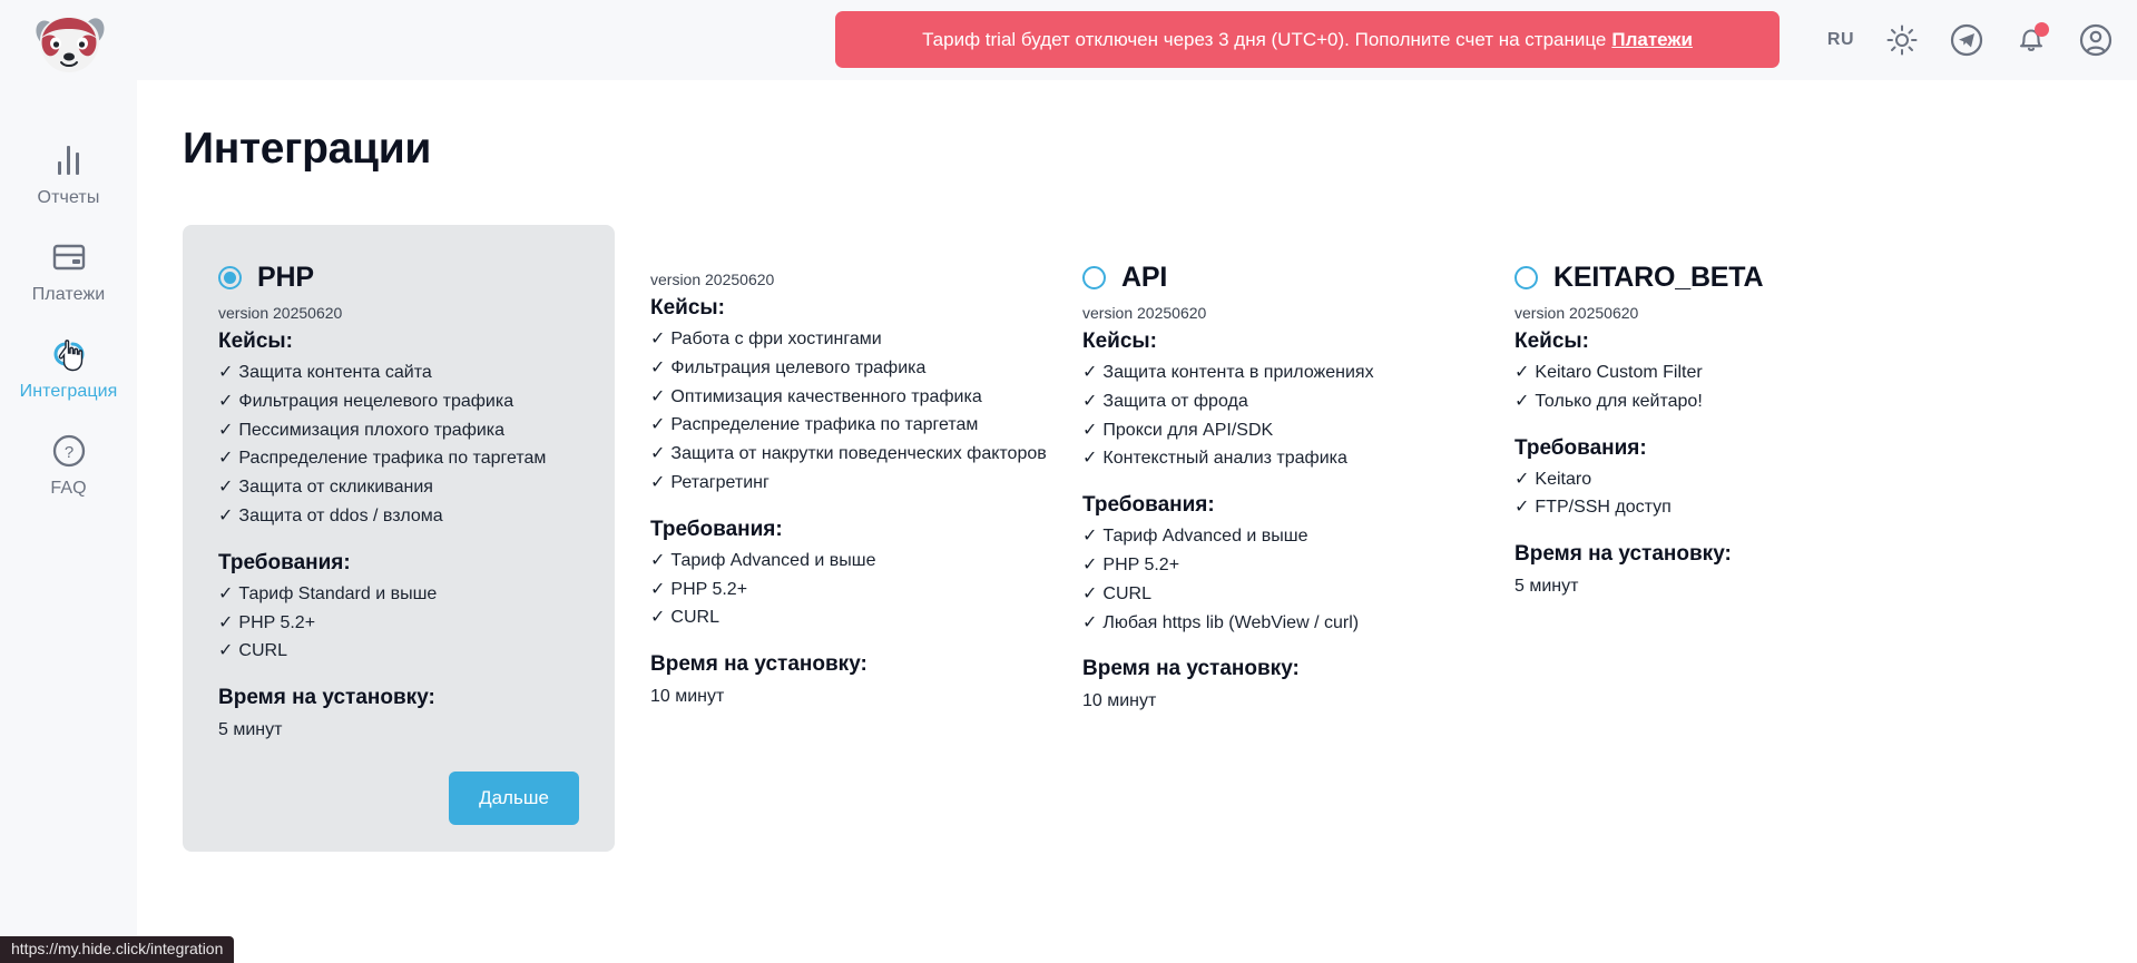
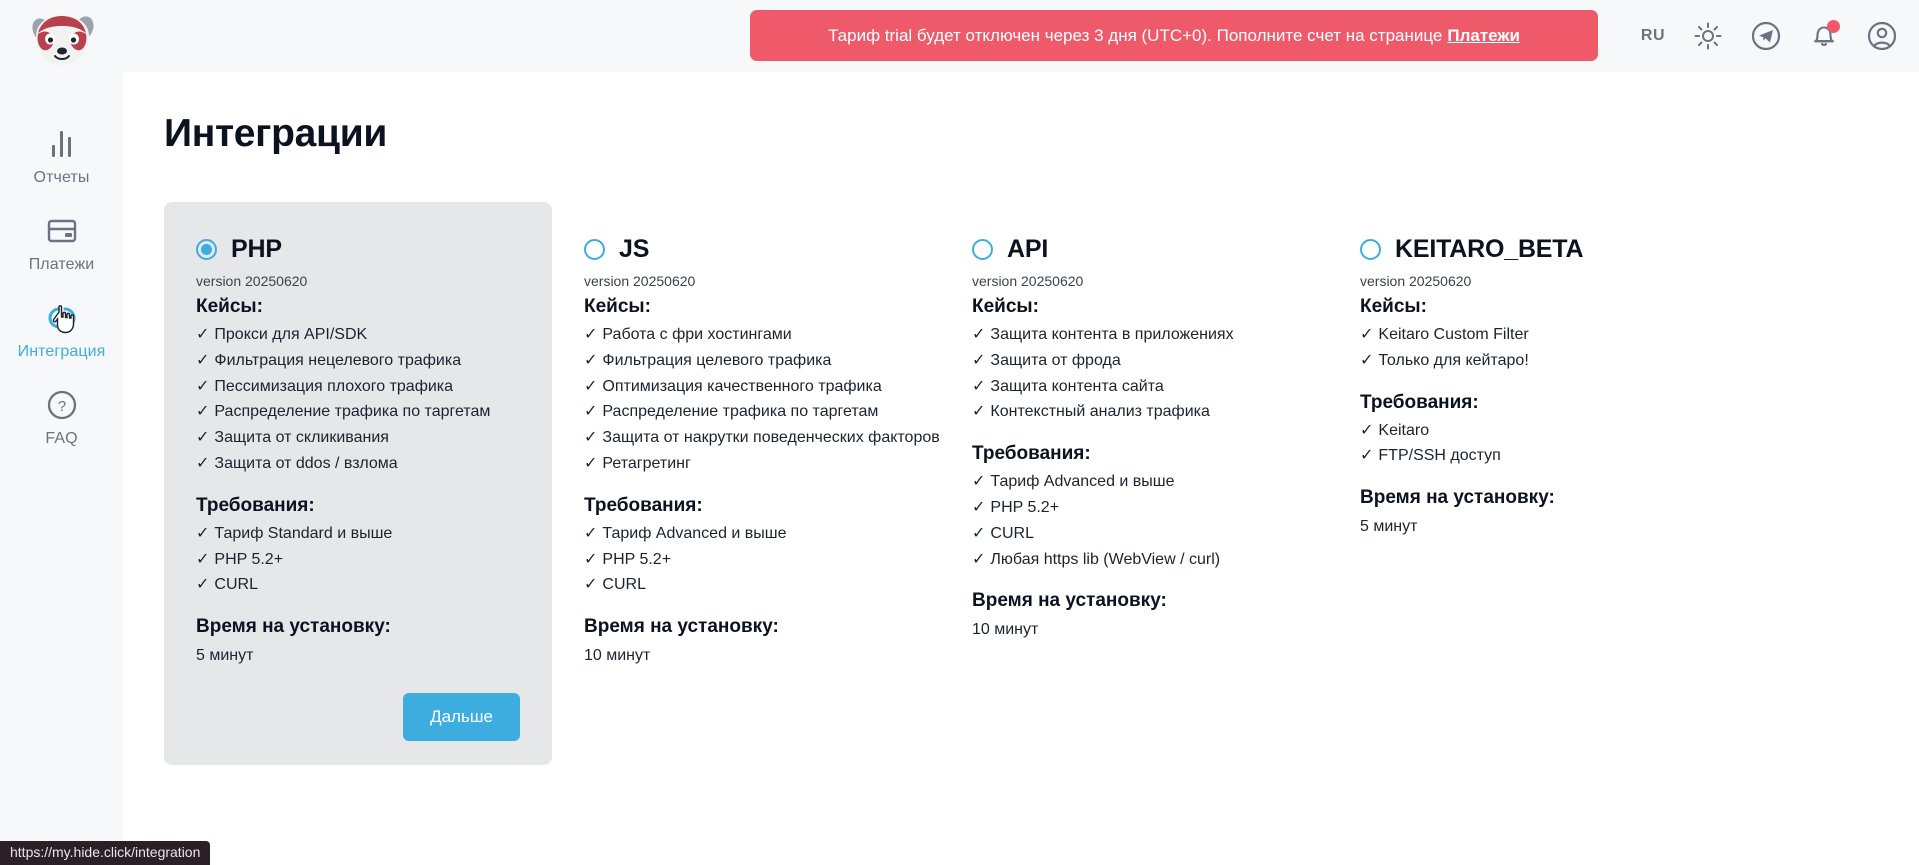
  Отчеты
  Платежи
  Интеграция
  ?
  FAQ
  Тариф trial будет отключен через 3 дня (UTC+0). Пополните счет на странице
  Платежи
  RU
  Интеграции
  PHP
  version 20250620
  Кейсы:
- ✓ Защита контента сайта
+ ✓ Прокси для API/SDK
  ✓ Фильтрация нецелевого трафика
  ✓ Пессимизация плохого трафика
  ✓ Распределение трафика по таргетам
  ✓ Защита от скликивания
  ✓ Защита от ddos / взлома
  Требования:
  ✓ Тариф Standard и выше
  ✓ PHP 5.2+
  ✓ CURL
  Время на установку:
  5 минут
  Дальше
+ JS
  version 20250620
  Кейсы:
  ✓ Работа с фри хостингами
  ✓ Фильтрация целевого трафика
  ✓ Оптимизация качественного трафика
  ✓ Распределение трафика по таргетам
  ✓ Защита от накрутки поведенческих факторов
  ✓ Ретагретинг
  Требования:
  ✓ Тариф Advanced и выше
  ✓ PHP 5.2+
  ✓ CURL
  Время на установку:
  10 минут
  API
  version 20250620
  Кейсы:
  ✓ Защита контента в приложениях
  ✓ Защита от фрода
- ✓ Прокси для API/SDK
+ ✓ Защита контента сайта
  ✓ Контекстный анализ трафика
  Требования:
  ✓ Тариф Advanced и выше
  ✓ PHP 5.2+
  ✓ CURL
  ✓ Любая https lib (WebView / curl)
  Время на установку:
  10 минут
  KEITARO_BETA
  version 20250620
  Кейсы:
  ✓ Keitaro Custom Filter
  ✓ Только для кейтаро!
  Требования:
  ✓ Keitaro
  ✓ FTP/SSH доступ
  Время на установку:
  5 минут
  https://my.hide.click/integration
